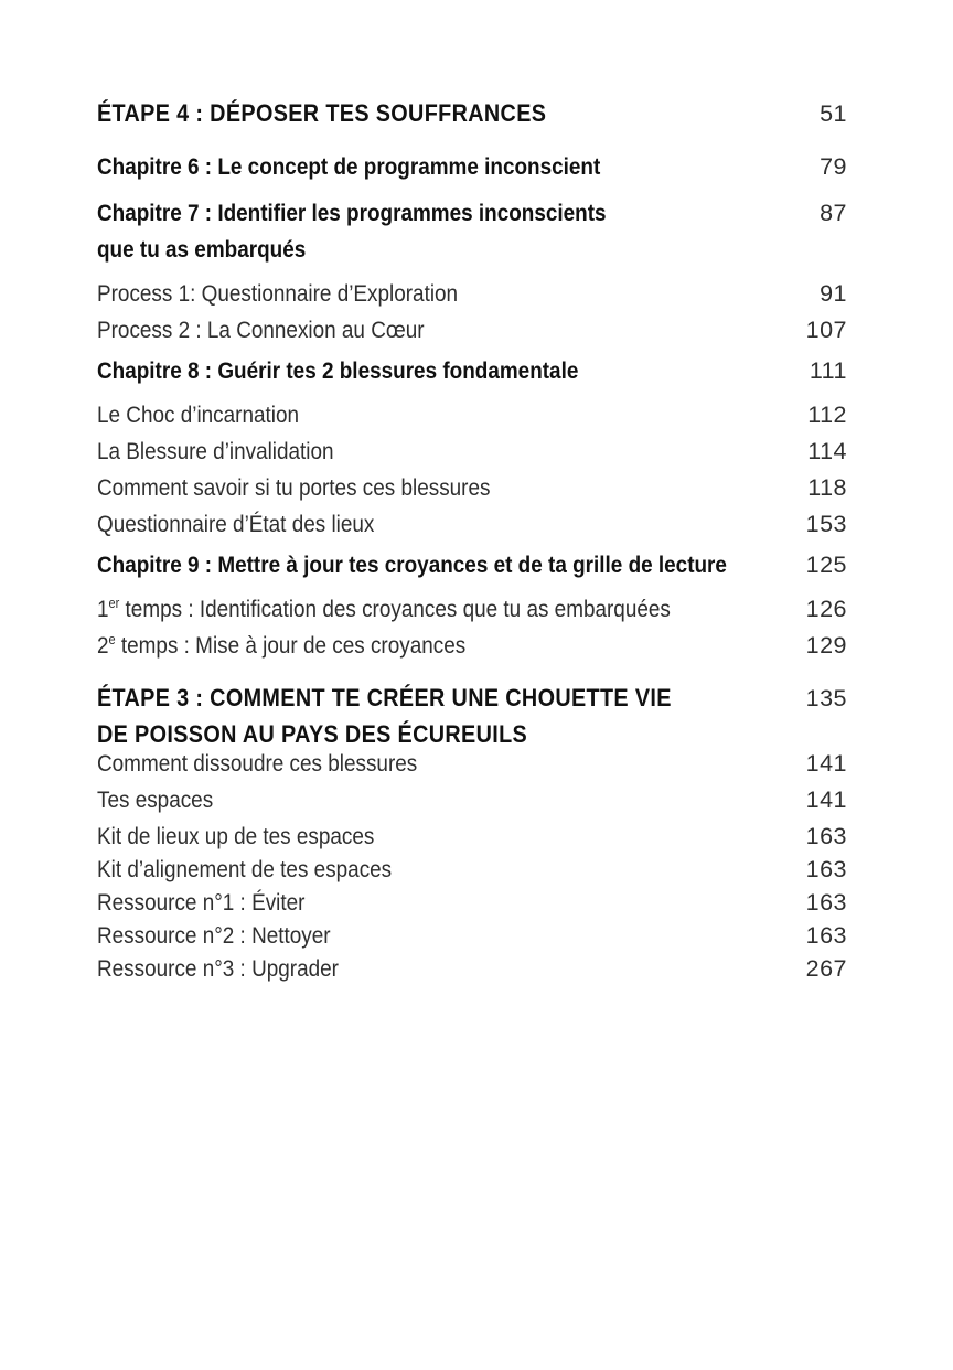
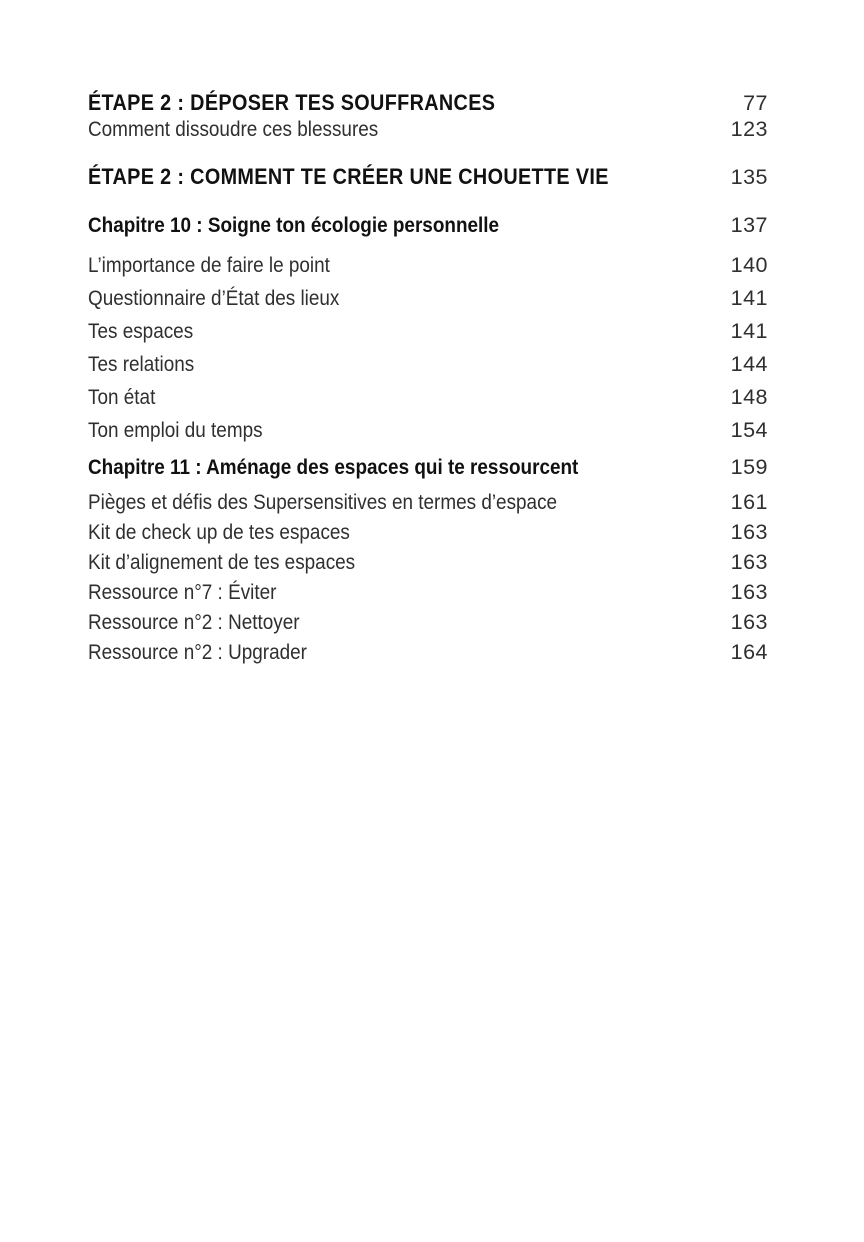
- ÉTAPE 4 : DÉPOSER TES SOUFFRANCES
+ ÉTAPE 2 : DÉPOSER TES SOUFFRANCES
- 51
+ 77
- Chapitre 6 : Le concept de programme inconscient
- 79
- Chapitre 7 : Identifier les programmes inconscients
- que tu as embarqués
- 87
- Process 1: Questionnaire d’Exploration
- 91
- Process 2 : La Connexion au Cœur
- 107
- Chapitre 8 : Guérir tes 2 blessures fondamentale
- 111
- Le Choc d’incarnation
- 112
- La Blessure d’invalidation
- 114
- Comment savoir si tu portes ces blessures
- 118
- Questionnaire d’État des lieux
+ Comment dissoudre ces blessures
- 153
+ 123
- Chapitre 9 : Mettre à jour tes croyances et de ta grille de lecture
- 125
- 1er temps : Identification des croyances que tu as embarquées
- 126
- 2e temps : Mise à jour de ces croyances
- 129
- ÉTAPE 3 : COMMENT TE CRÉER UNE CHOUETTE VIE
+ ÉTAPE 2 : COMMENT TE CRÉER UNE CHOUETTE VIE
- DE POISSON AU PAYS DES ÉCUREUILS
  135
+ Chapitre 10 : Soigne ton écologie personnelle
+ 137
+ L’importance de faire le point
+ 140
- Comment dissoudre ces blessures
+ Questionnaire d’État des lieux
  141
  Tes espaces
  141
+ Tes relations
+ 144
+ Ton état
+ 148
+ Ton emploi du temps
+ 154
+ Chapitre 11 : Aménage des espaces qui te ressourcent
+ 159
+ Pièges et défis des Supersensitives en termes d’espace
+ 161
- Kit de lieux up de tes espaces
+ Kit de check up de tes espaces
  163
  Kit d’alignement de tes espaces
  163
- Ressource n°1 : Éviter
+ Ressource n°7 : Éviter
  163
  Ressource n°2 : Nettoyer
  163
- Ressource n°3 : Upgrader
+ Ressource n°2 : Upgrader
- 267
+ 164
